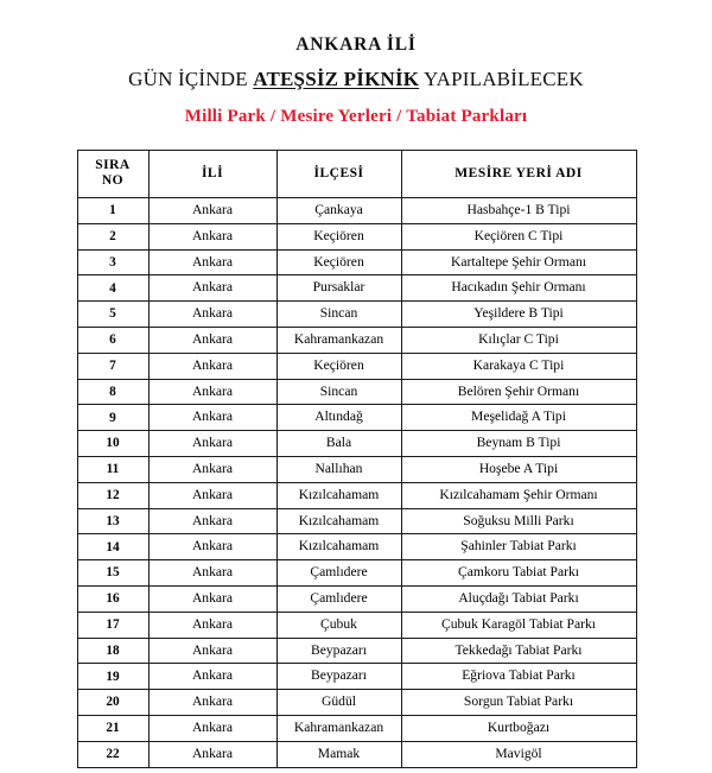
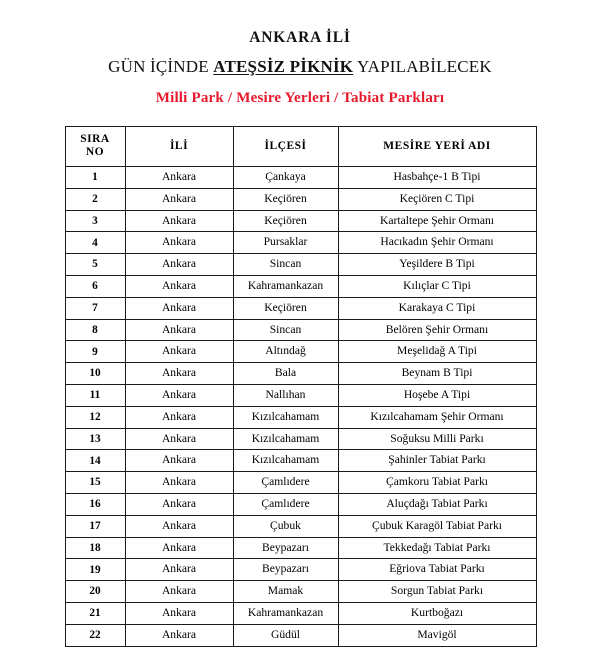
  ANKARA İLİ
  GÜN İÇİNDE ATEŞSİZ PİKNİK YAPILABİLECEK
  Milli Park / Mesire Yerleri / Tabiat Parkları
  SIRA NO	İLİ	İLÇESİ	MESİRE YERİ ADI
  1	Ankara	Çankaya	Hasbahçe-1 B Tipi
  2	Ankara	Keçiören	Keçiören C Tipi
  3	Ankara	Keçiören	Kartaltepe Şehir Ormanı
  4	Ankara	Pursaklar	Hacıkadın Şehir Ormanı
  5	Ankara	Sincan	Yeşildere B Tipi
  6	Ankara	Kahramankazan	Kılıçlar C Tipi
  7	Ankara	Keçiören	Karakaya C Tipi
  8	Ankara	Sincan	Belören Şehir Ormanı
  9	Ankara	Altındağ	Meşelidağ A Tipi
  10	Ankara	Bala	Beynam B Tipi
  11	Ankara	Nallıhan	Hoşebe A Tipi
  12	Ankara	Kızılcahamam	Kızılcahamam Şehir Ormanı
  13	Ankara	Kızılcahamam	Soğuksu Milli Parkı
  14	Ankara	Kızılcahamam	Şahinler Tabiat Parkı
  15	Ankara	Çamlıdere	Çamkoru Tabiat Parkı
  16	Ankara	Çamlıdere	Aluçdağı Tabiat Parkı
  17	Ankara	Çubuk	Çubuk Karagöl Tabiat Parkı
  18	Ankara	Beypazarı	Tekkedağı Tabiat Parkı
  19	Ankara	Beypazarı	Eğriova Tabiat Parkı
- 20	Ankara	Güdül	Sorgun Tabiat Parkı
+ 20	Ankara	Mamak	Sorgun Tabiat Parkı
  21	Ankara	Kahramankazan	Kurtboğazı
- 22	Ankara	Mamak	Mavigöl
+ 22	Ankara	Güdül	Mavigöl
